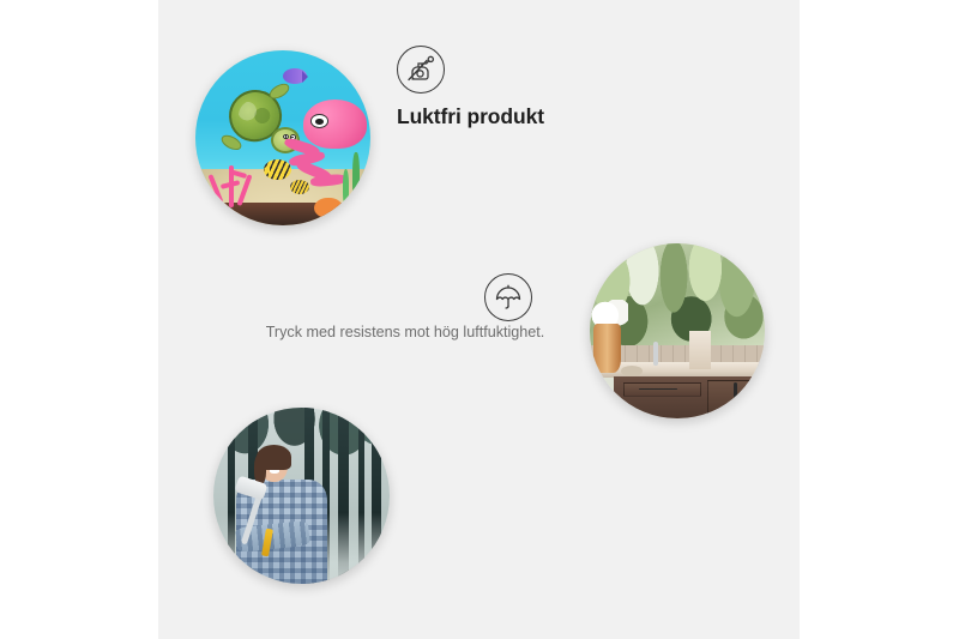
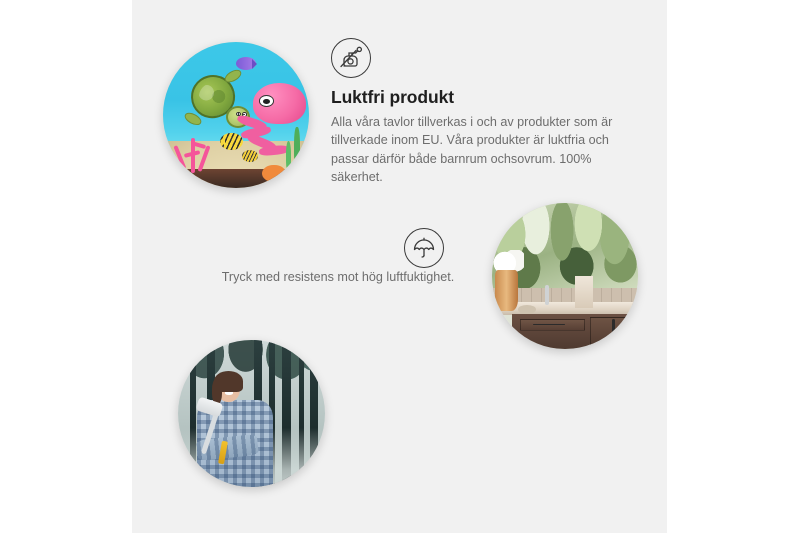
  Luktfri produkt
+ Alla våra tavlor tillverkas i och av produkter som är tillverkade inom EU. Våra produkter är luktfria och passar därför både barnrum ochsovrum. 100% säkerhet.
  Tryck med resistens mot hög luftfuktighet.
